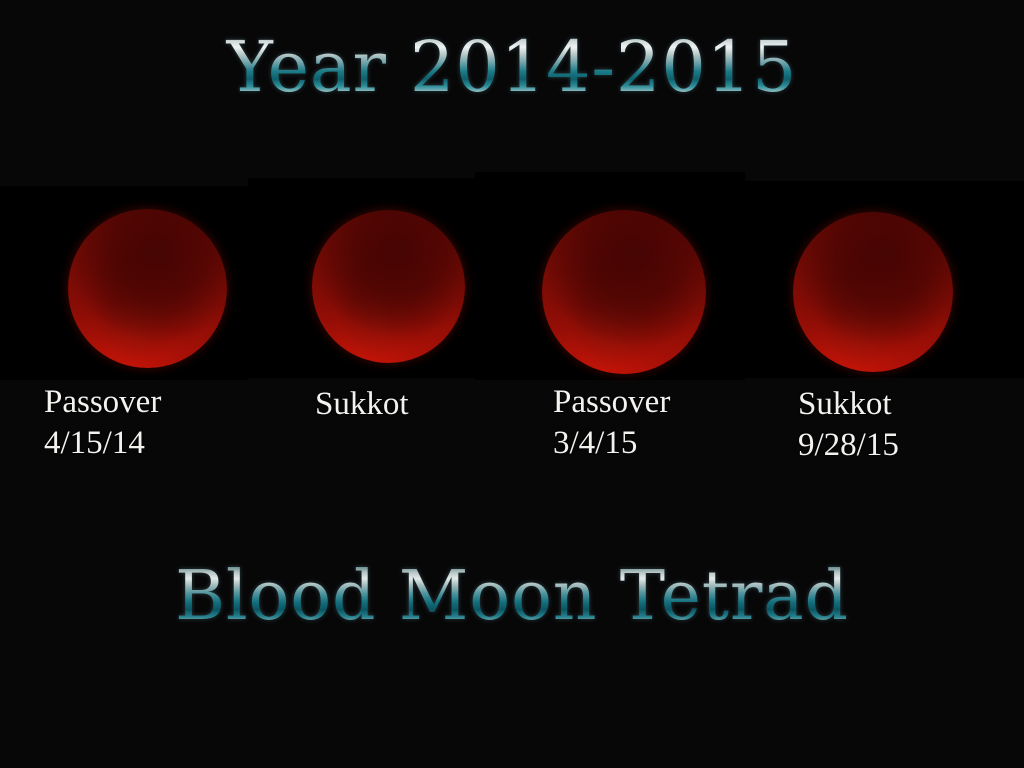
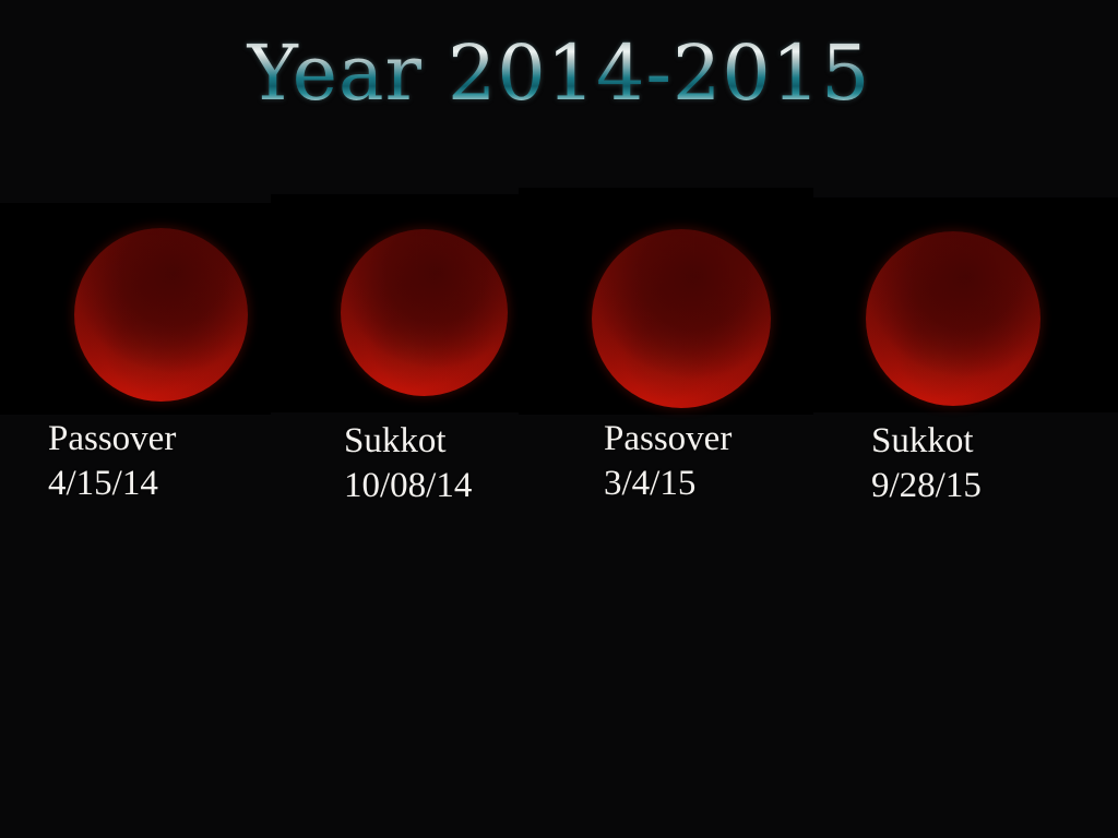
  Year 2014-2015
  Passover
  4/15/14
  Sukkot
+ 10/08/14
  Passover
  3/4/15
  Sukkot
  9/28/15
- Blood Moon Tetrad
